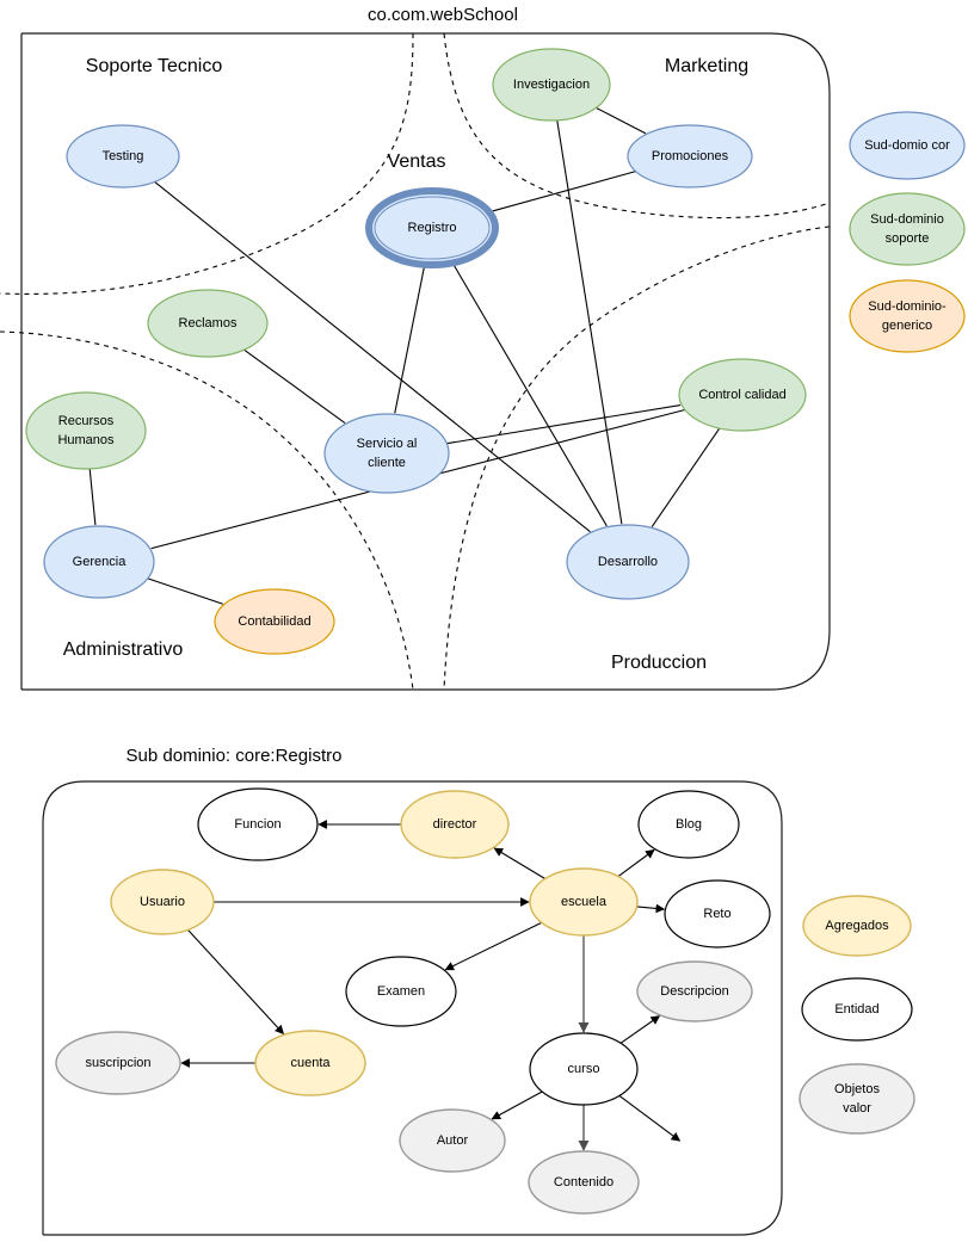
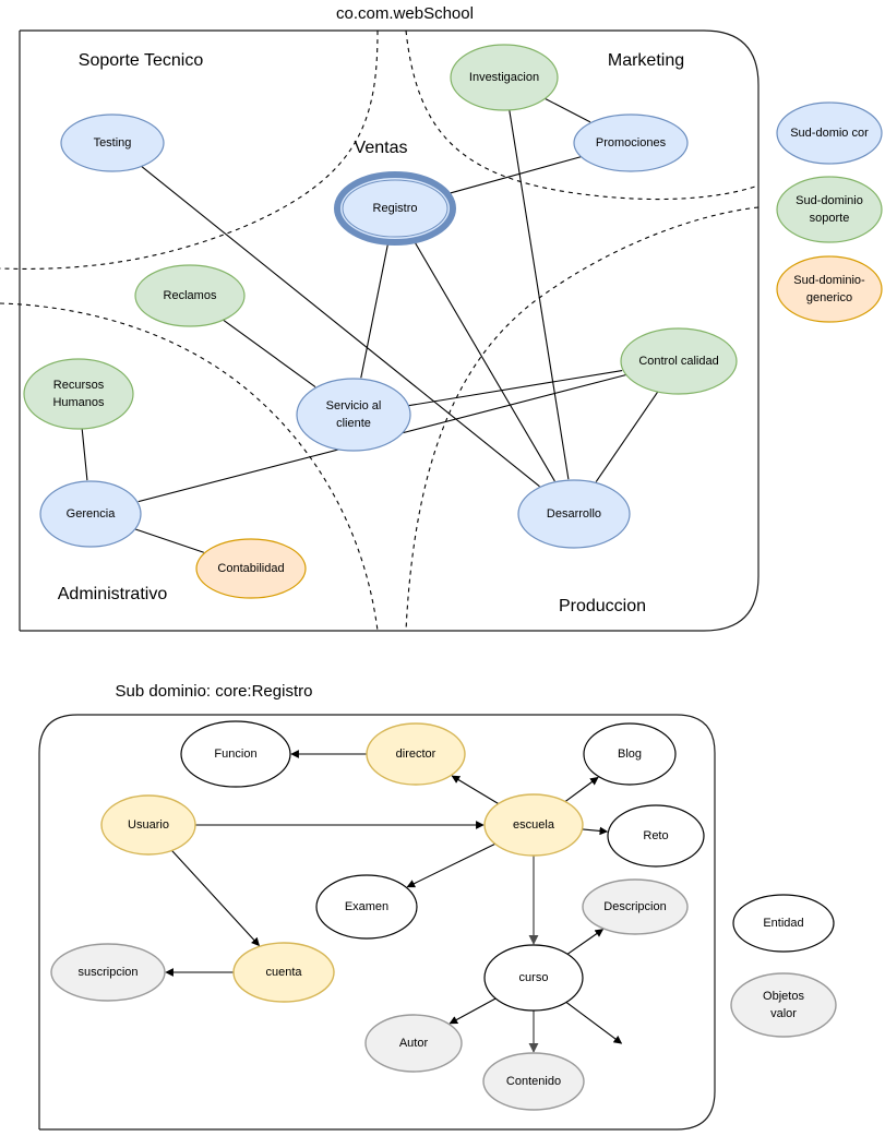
  co.com.webSchool
  Testing
  Investigacion
  Promociones
  Registro
  Reclamos
  Recursos
  Humanos
  Servicio al
  cliente
  Control calidad
  Gerencia
  Desarrollo
  Contabilidad
  Soporte Tecnico
  Marketing
  Ventas
  Administrativo
  Produccion
  Sud-domio cor
  Sud-dominio
  soporte
  Sud-dominio-
  generico
  Sub dominio: core:Registro
  Funcion
  director
  Blog
  Usuario
  escuela
  Reto
  Examen
  Descripcion
  suscripcion
  cuenta
  curso
  Autor
  Contenido
- Agregados
  Entidad
  Objetos
  valor
